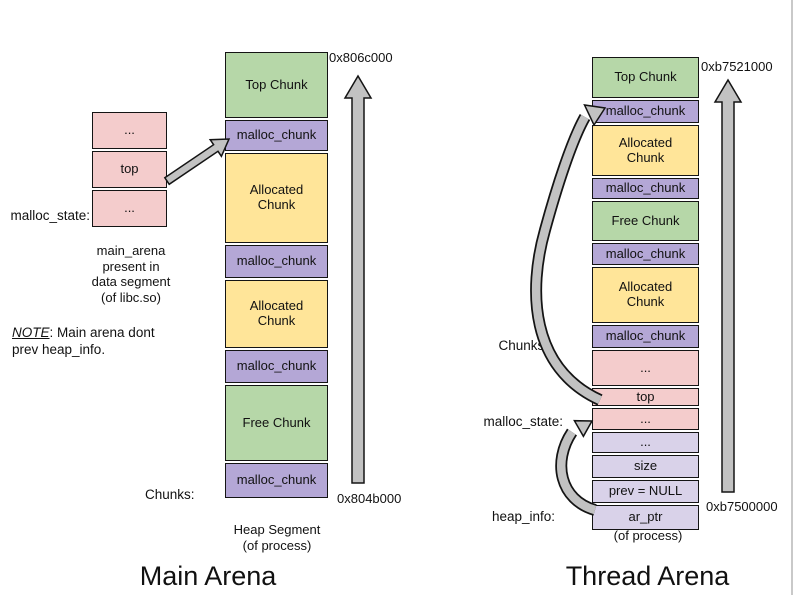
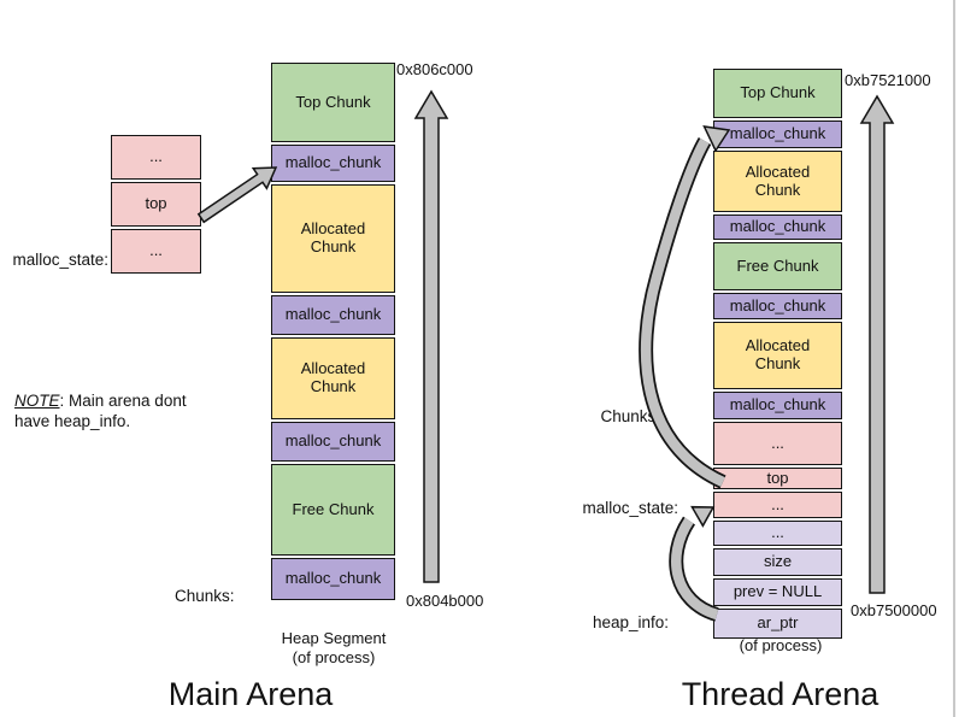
  ...
  top
  ...
  malloc_state:
- main_arena
- present in
- data segment
- (of libc.so)
- NOTE: Main arena dont prev heap_info.
+ NOTE: Main arena dont have heap_info.
  Top Chunk
  malloc_chunk
  Allocated
  Chunk
  malloc_chunk
  Allocated
  Chunk
  malloc_chunk
  Free Chunk
  malloc_chunk
  Chunks:
  0x806c000
  0x804b000
  Heap Segment
  (of process)
  Main Arena
  Top Chunk
  malloc_chunk
  Allocated
  Chunk
  malloc_chunk
  Free Chunk
  malloc_chunk
  Allocated
  Chunk
  malloc_chunk
  ...
  top
  ...
  ...
  size
  prev = NULL
  ar_ptr
  Chunk
  malloc_state:
  heap_info:
  0xb7521000
  0xb7500000
  (of process)
  Thread Arena
